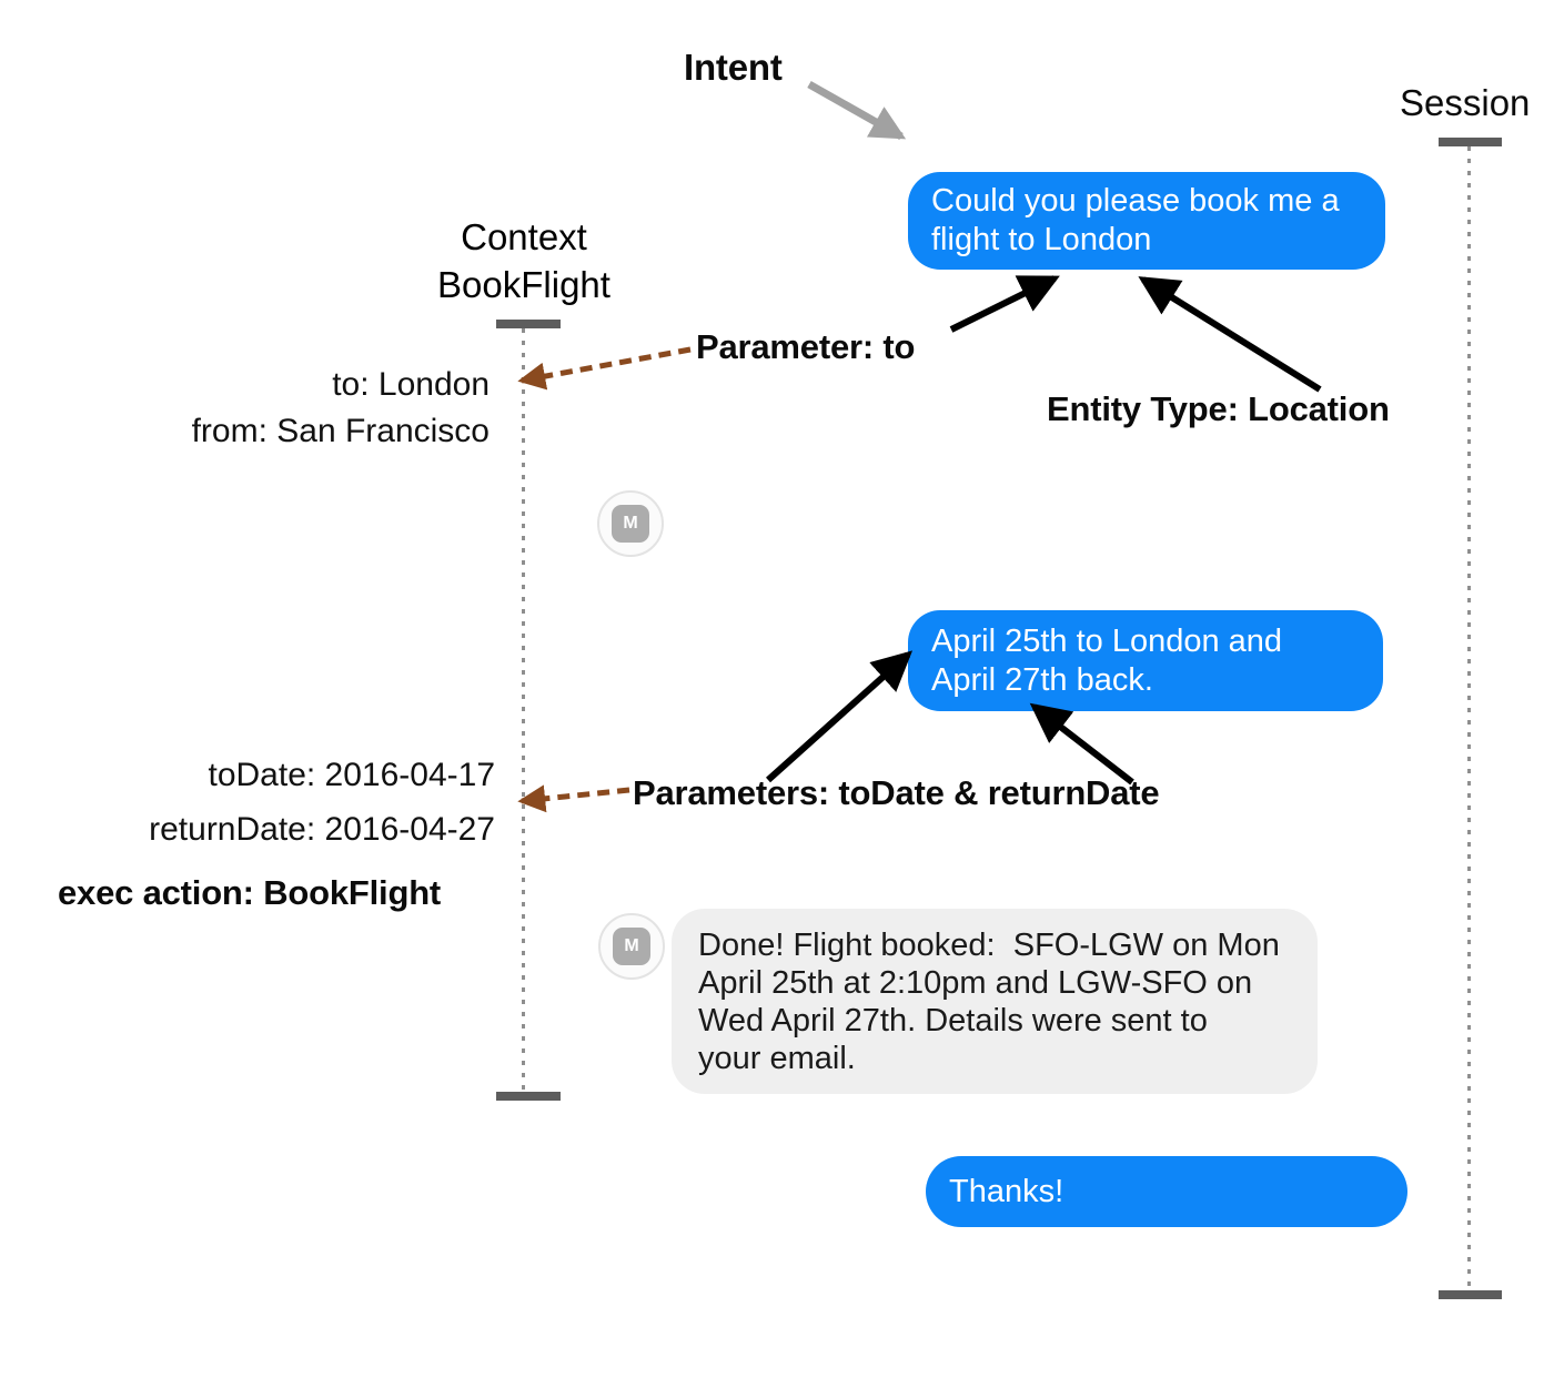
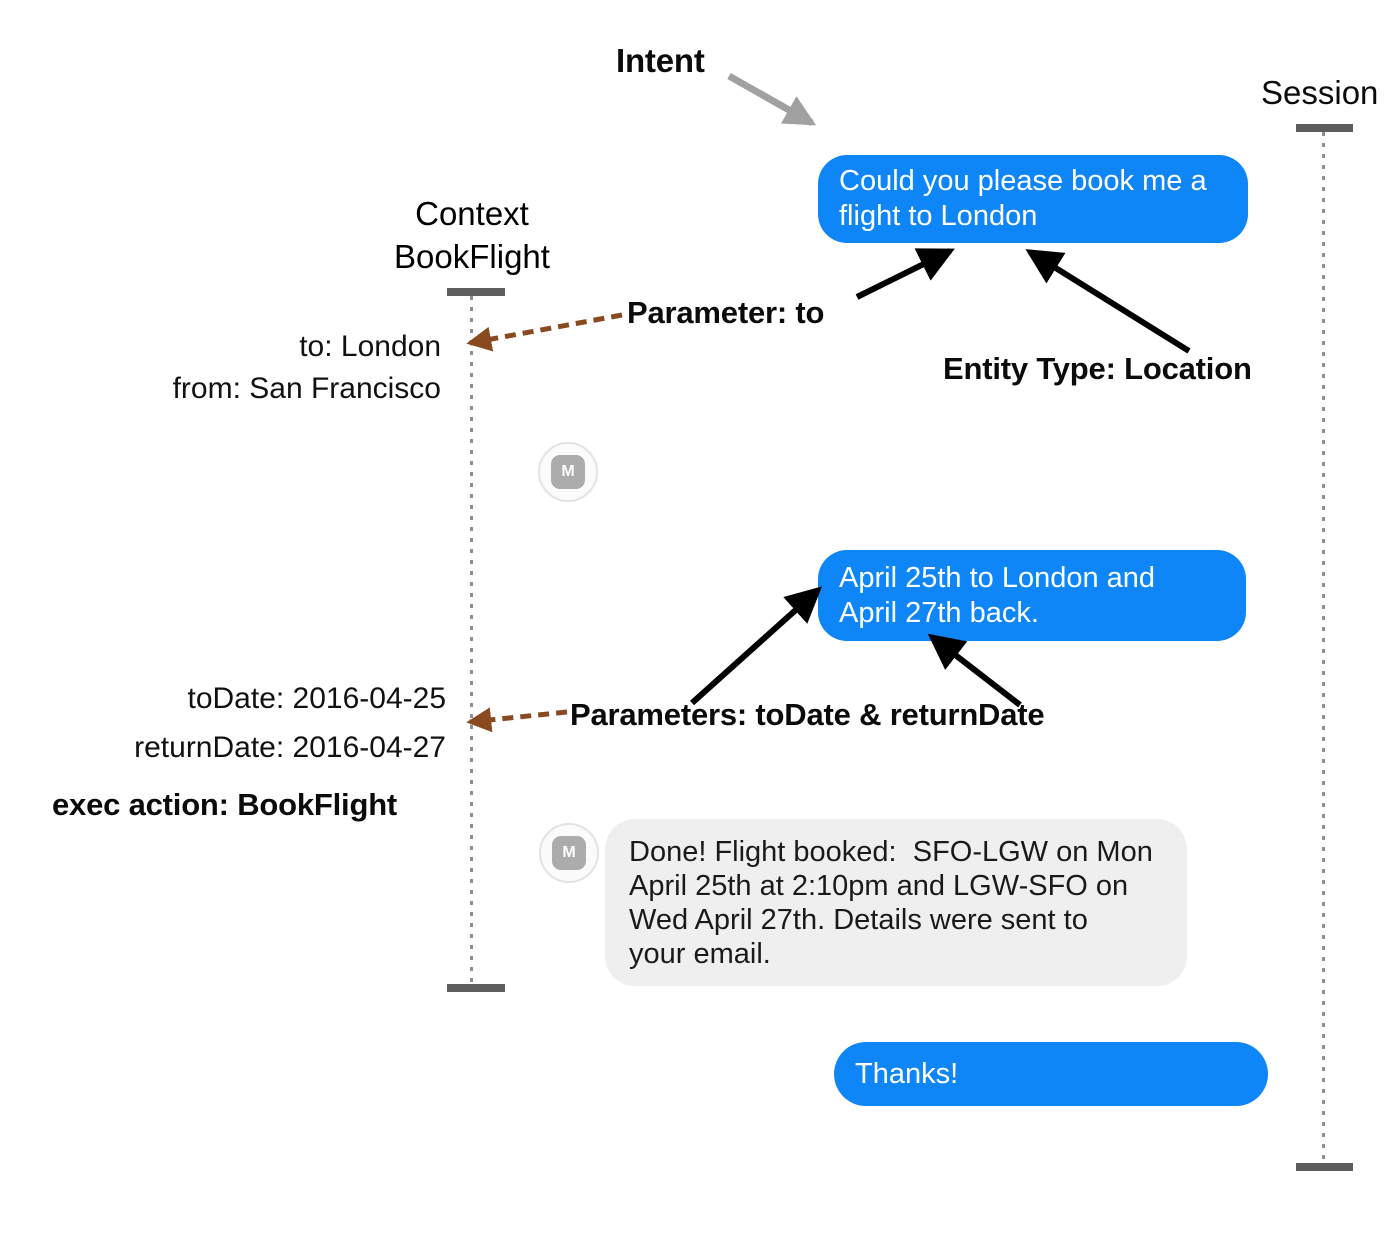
  Intent
  Session
  Context
  BookFlight
  to: London
  from: San Francisco
- toDate: 2016-04-17
+ toDate: 2016-04-25
  returnDate: 2016-04-27
  exec action: BookFlight
  Parameter: to
  Entity Type: Location
  Parameters: toDate & returnDate
  Could you please book me a
  flight to London
  M
  April 25th to London and
  April 27th back.
  M
  Done! Flight booked: SFO-LGW on Mon
  April 25th at 2:10pm and LGW-SFO on
  Wed April 27th. Details were sent to
  your email.
  Thanks!
